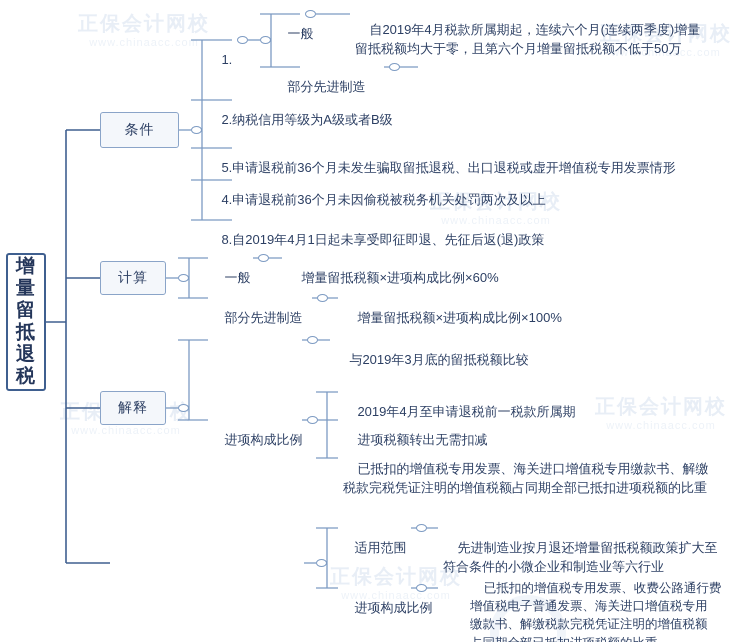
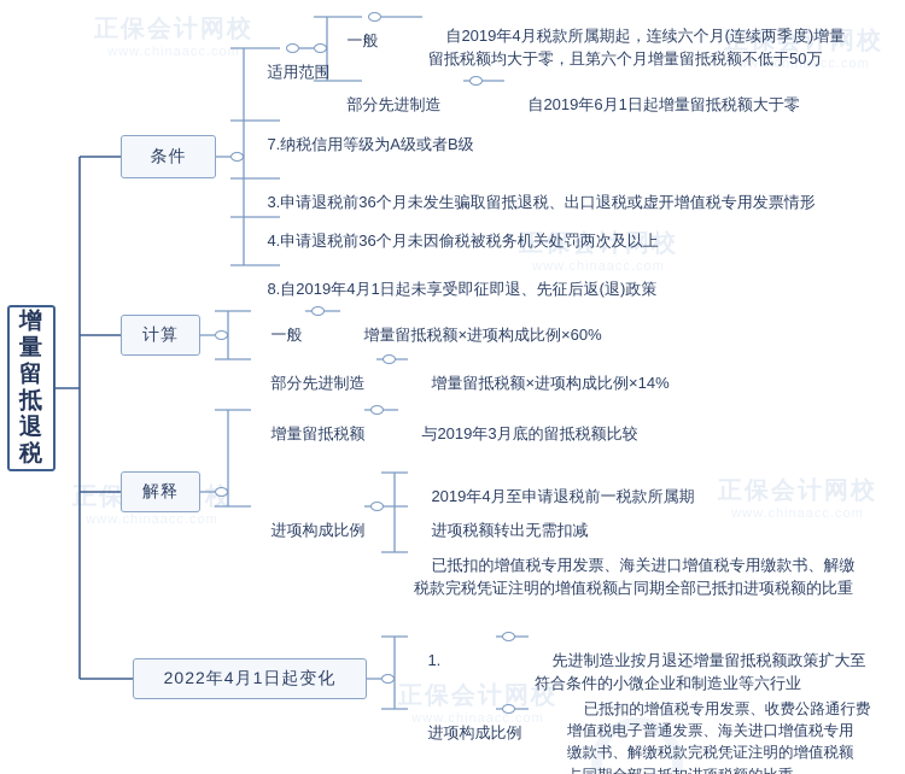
  www.chinaacc.com
  正保会计网校
  www.chinaacc.com
  正保会计网校
  正保会计网校
  www.chinaacc.com
  增量
  留抵
  退税
  条件
  计算
  解释
+ 2022年4月1日起变化
- 1.
+ 适用范围
  一般
  部分先进制造
  自2019年4月税款所属期起，连续六个月(连续两季度)增量
  留抵税额均大于零，且第六个月增量留抵税额不低于50万
+ 自2019年6月1日起增量留抵税额大于零
- 2.纳税信用等级为A级或者B级
+ 7.纳税信用等级为A级或者B级
- 5.申请退税前36个月未发生骗取留抵退税、出口退税或虚开增值税专用发票情形
+ 3.申请退税前36个月未发生骗取留抵退税、出口退税或虚开增值税专用发票情形
  4.申请退税前36个月未因偷税被税务机关处罚两次及以上
  8.自2019年4月1日起未享受即征即退、先征后返(退)政策
  一般
  部分先进制造
  增量留抵税额×进项构成比例×60%
- 增量留抵税额×进项构成比例×100%
+ 增量留抵税额×进项构成比例×14%
+ 增量留抵税额
  与2019年3月底的留抵税额比较
  进项构成比例
  2019年4月至申请退税前一税款所属期
  进项税额转出无需扣减
  已抵扣的增值税专用发票、海关进口增值税专用缴款书、解缴
  税款完税凭证注明的增值税额占同期全部已抵扣进项税额的比重
- 适用范围
+ 1.
  进项构成比例
  先进制造业按月退还增量留抵税额政策扩大至
  符合条件的小微企业和制造业等六行业
  已抵扣的增值税专用发票、收费公路通行费
  增值税电子普通发票、海关进口增值税专用
  缴款书、解缴税款完税凭证注明的增值税额
